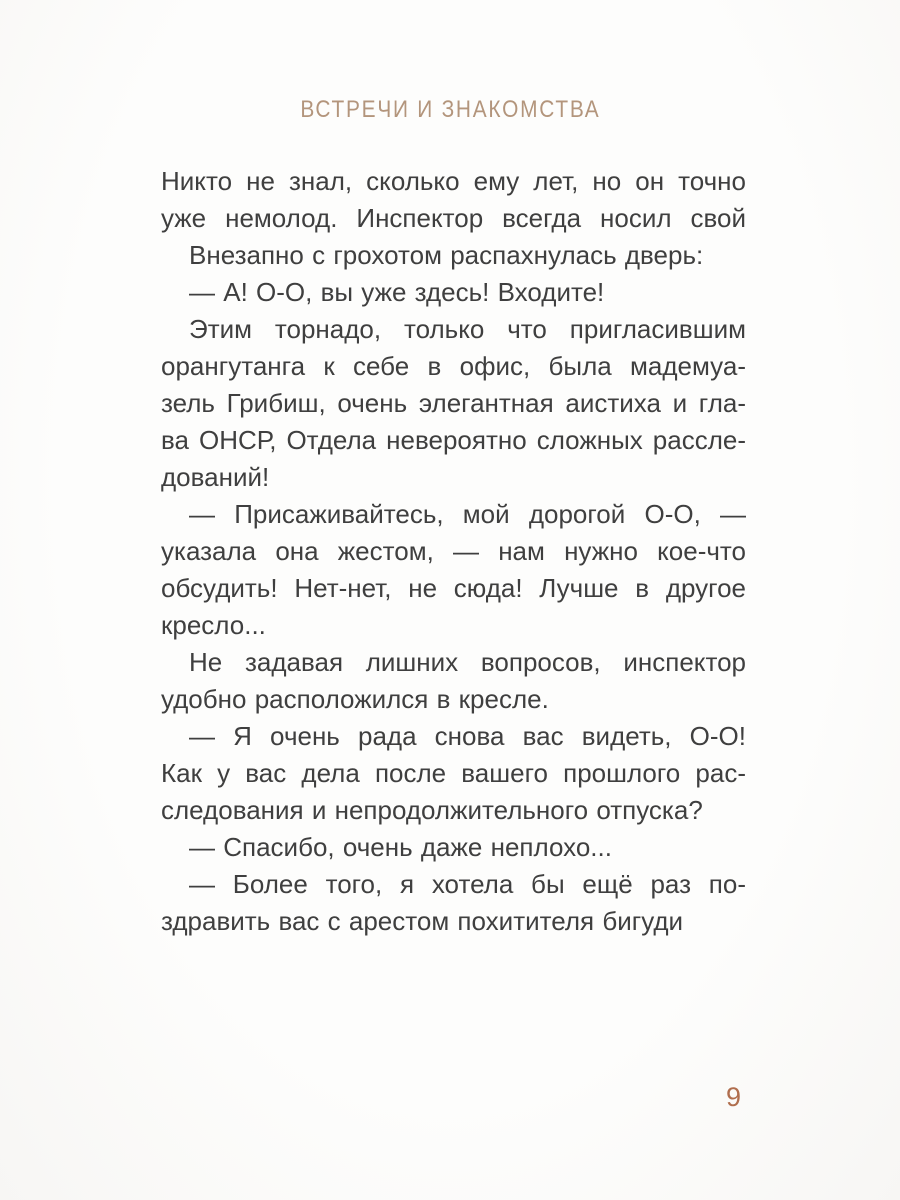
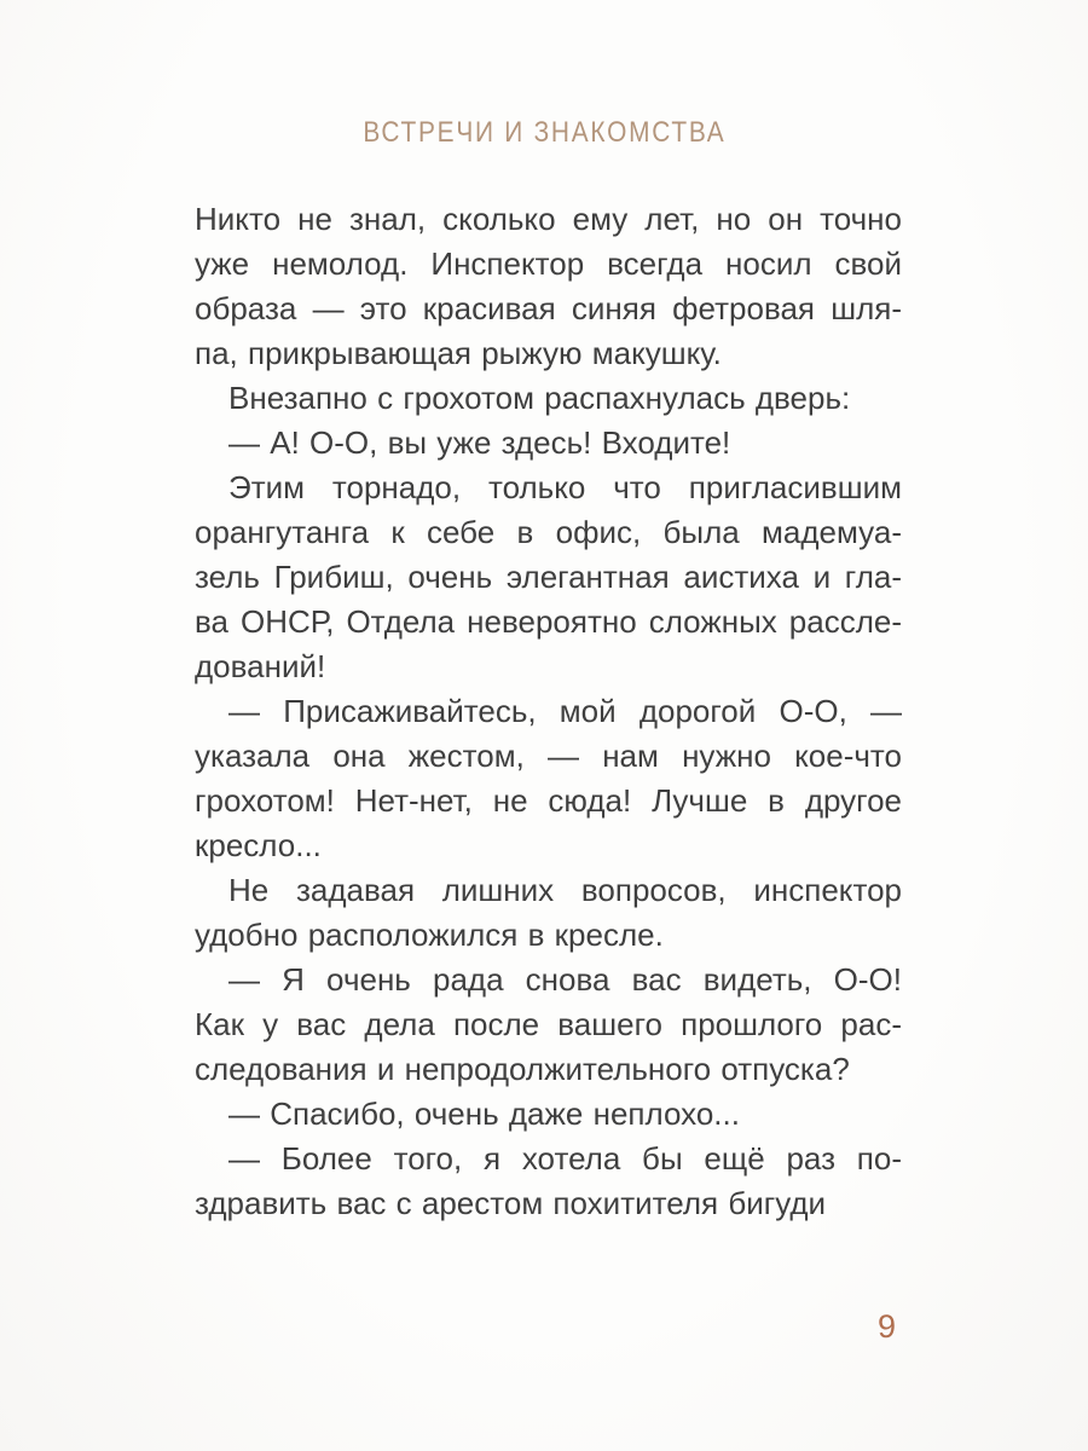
  ВСТРЕЧИ И ЗНАКОМСТВА
  Никто не знал, сколько ему лет, но он точно
  уже немолод. Инспектор всегда носил свой
+ образа — это красивая синяя фетровая шля-
+ па, прикрывающая рыжую макушку.
  Внезапно с грохотом распахнулась дверь:
  — А! О-О, вы уже здесь! Входите!
  Этим торнадо, только что пригласившим
  орангутанга к себе в офис, была мадемуа-
  зель Грибиш, очень элегантная аистиха и гла-
  ва ОНСР, Отдела невероятно сложных рассле-
  дований!
  — Присаживайтесь, мой дорогой О-О, —
  указала она жестом, — нам нужно кое-что
- обсудить! Нет-нет, не сюда! Лучше в другое
+ грохотом! Нет-нет, не сюда! Лучше в другое
  кресло...
  Не задавая лишних вопросов, инспектор
  удобно расположился в кресле.
  — Я очень рада снова вас видеть, О-О!
  Как у вас дела после вашего прошлого рас-
  следования и непродолжительного отпуска?
  — Спасибо, очень даже неплохо...
  — Более того, я хотела бы ещё раз по-
  здравить вас с арестом похитителя бигуди
  9
